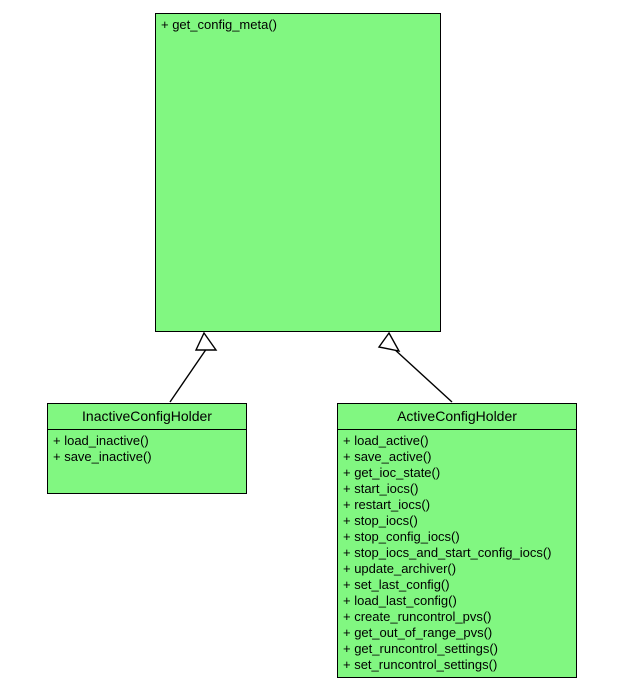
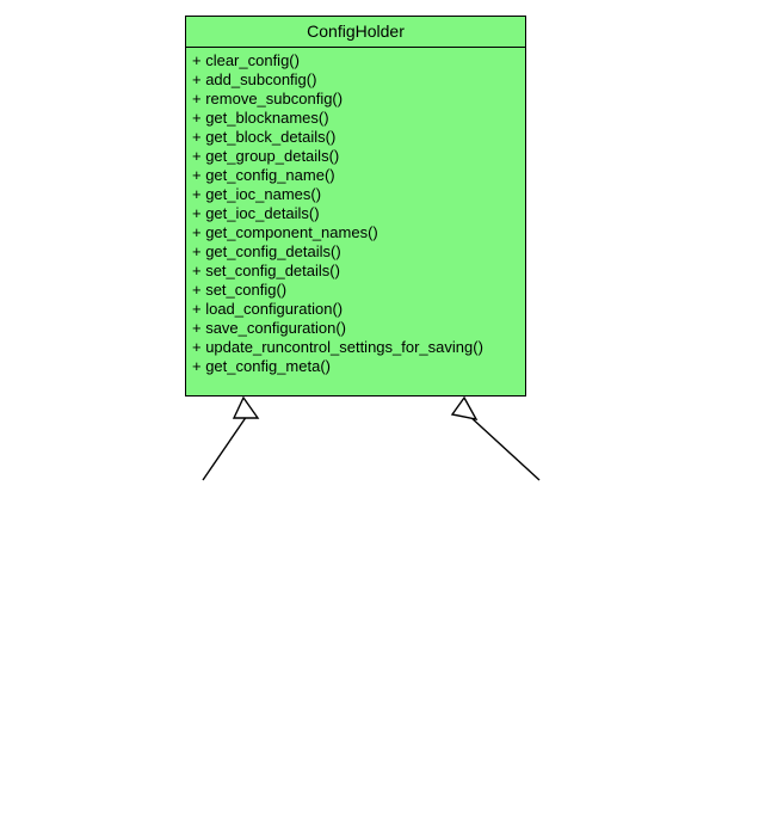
+ ConfigHolder
+ + clear_config()
+ + add_subconfig()
+ + remove_subconfig()
+ + get_blocknames()
+ + get_block_details()
+ + get_group_details()
+ + get_config_name()
+ + get_ioc_names()
+ + get_ioc_details()
+ + get_component_names()
+ + get_config_details()
+ + set_config_details()
+ + set_config()
+ + load_configuration()
+ + save_configuration()
+ + update_runcontrol_settings_for_saving()
  + get_config_meta()
- InactiveConfigHolder
- + load_inactive()
- + save_inactive()
- ActiveConfigHolder
- + load_active()
- + save_active()
- + get_ioc_state()
- + start_iocs()
- + restart_iocs()
- + stop_iocs()
- + stop_config_iocs()
- + stop_iocs_and_start_config_iocs()
- + update_archiver()
- + set_last_config()
- + load_last_config()
- + create_runcontrol_pvs()
- + get_out_of_range_pvs()
- + get_runcontrol_settings()
- + set_runcontrol_settings()
